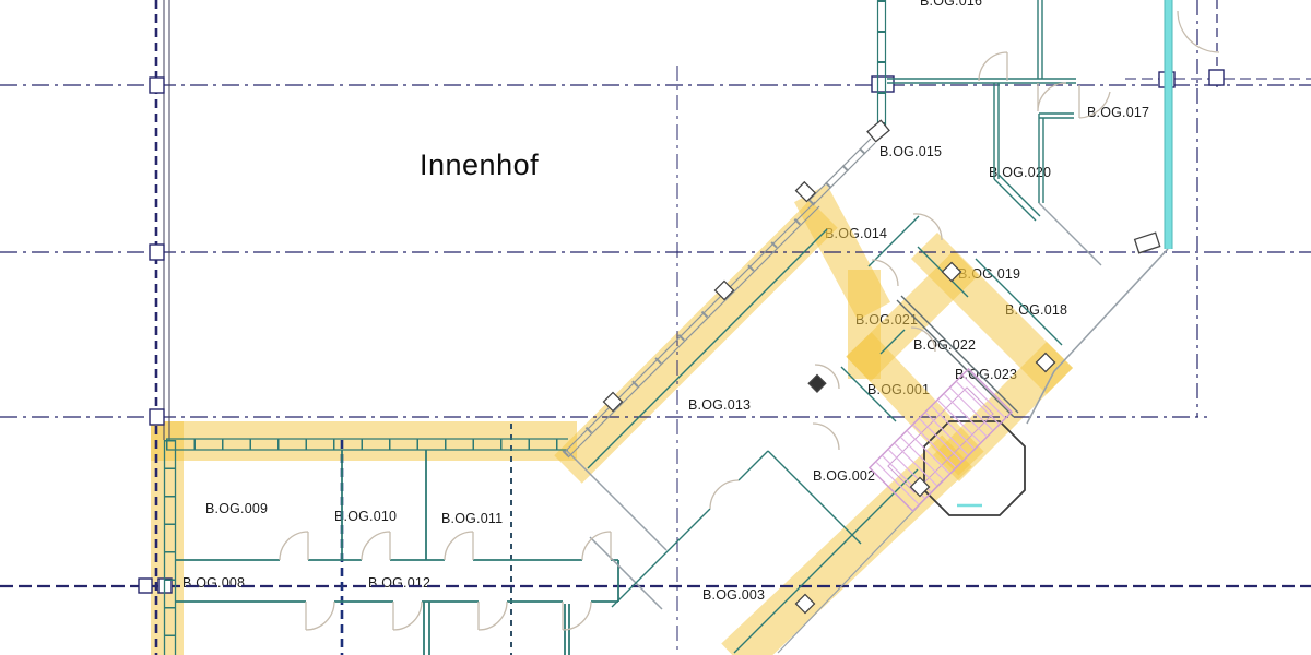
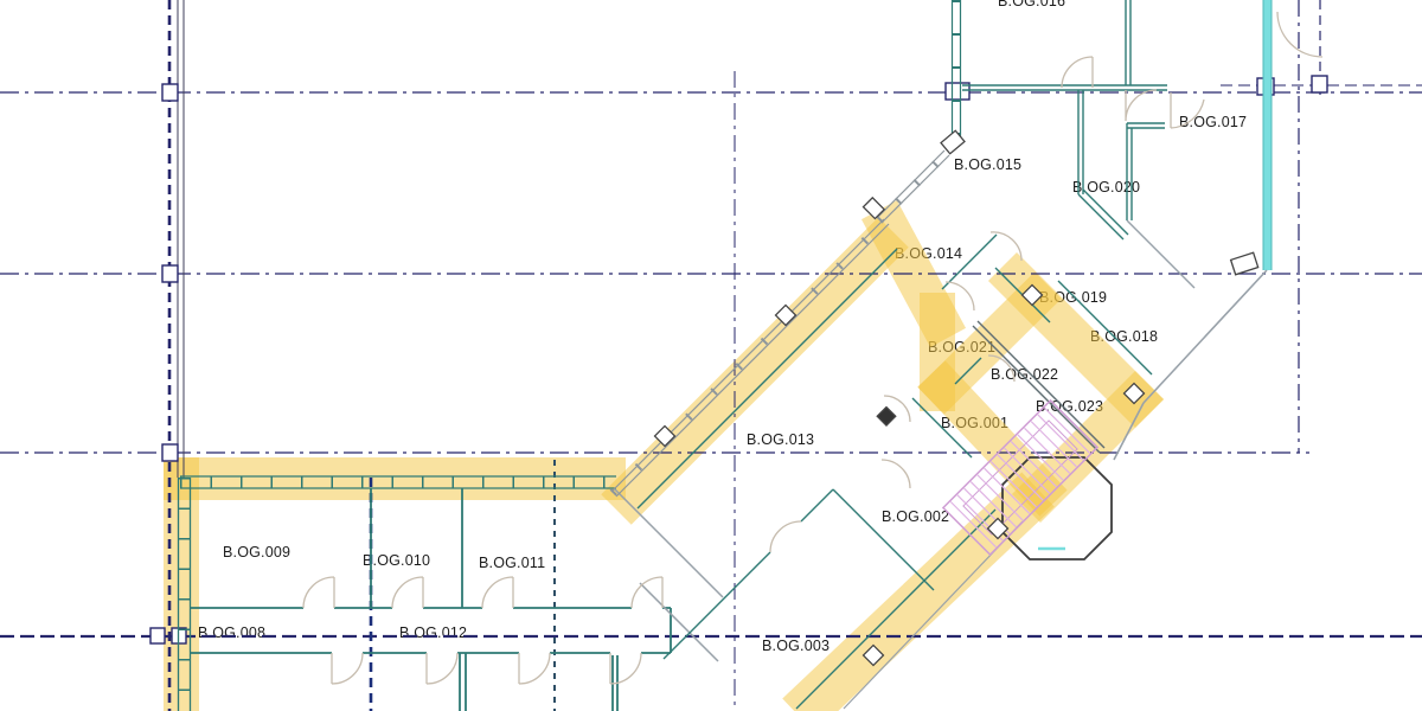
  B.OG.016
  B.OG.017
  B.OG.015
  B.OG.00
  B.OG.014
  B.OG.019
  B.OG.018
  B.OG.021
  B.OG022
  B.G.023
  B.OG.001
  B.OG.013
  B.OG.002
  B.OG.003
  B.OG.009
  B.OG.010
  B.OG.011
  B.OG.008
  B.OG.012
- Innenhof
